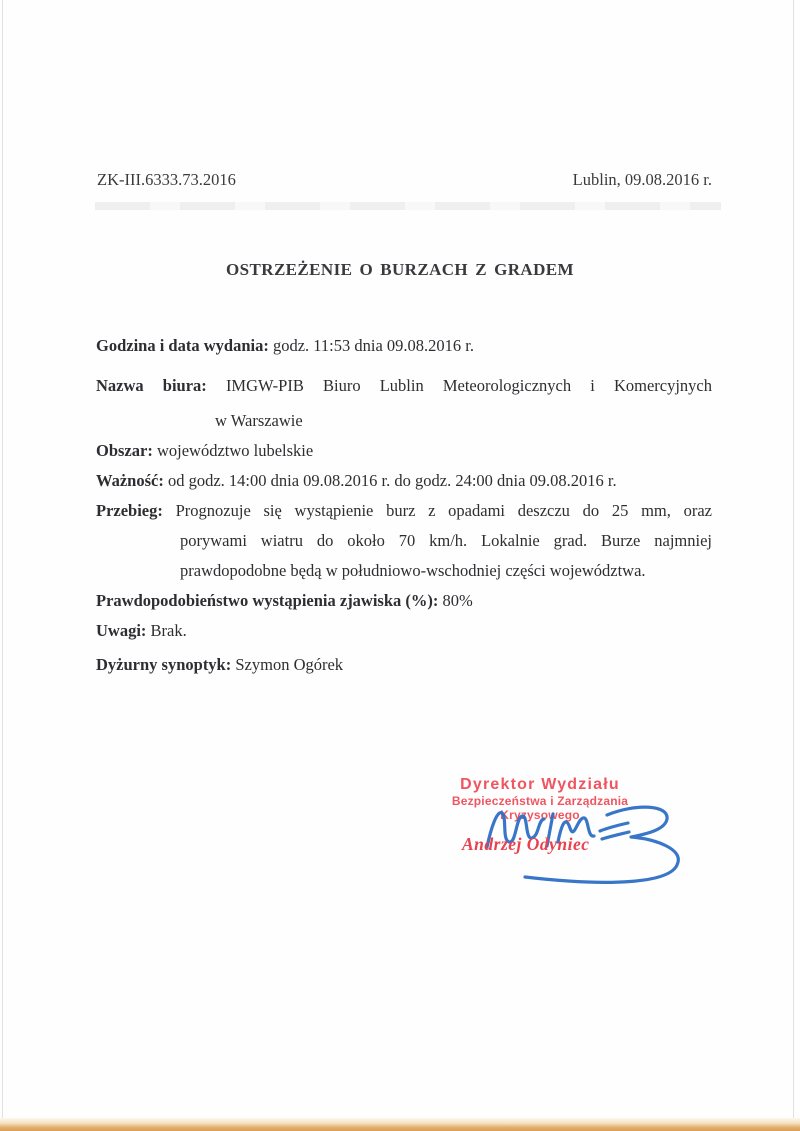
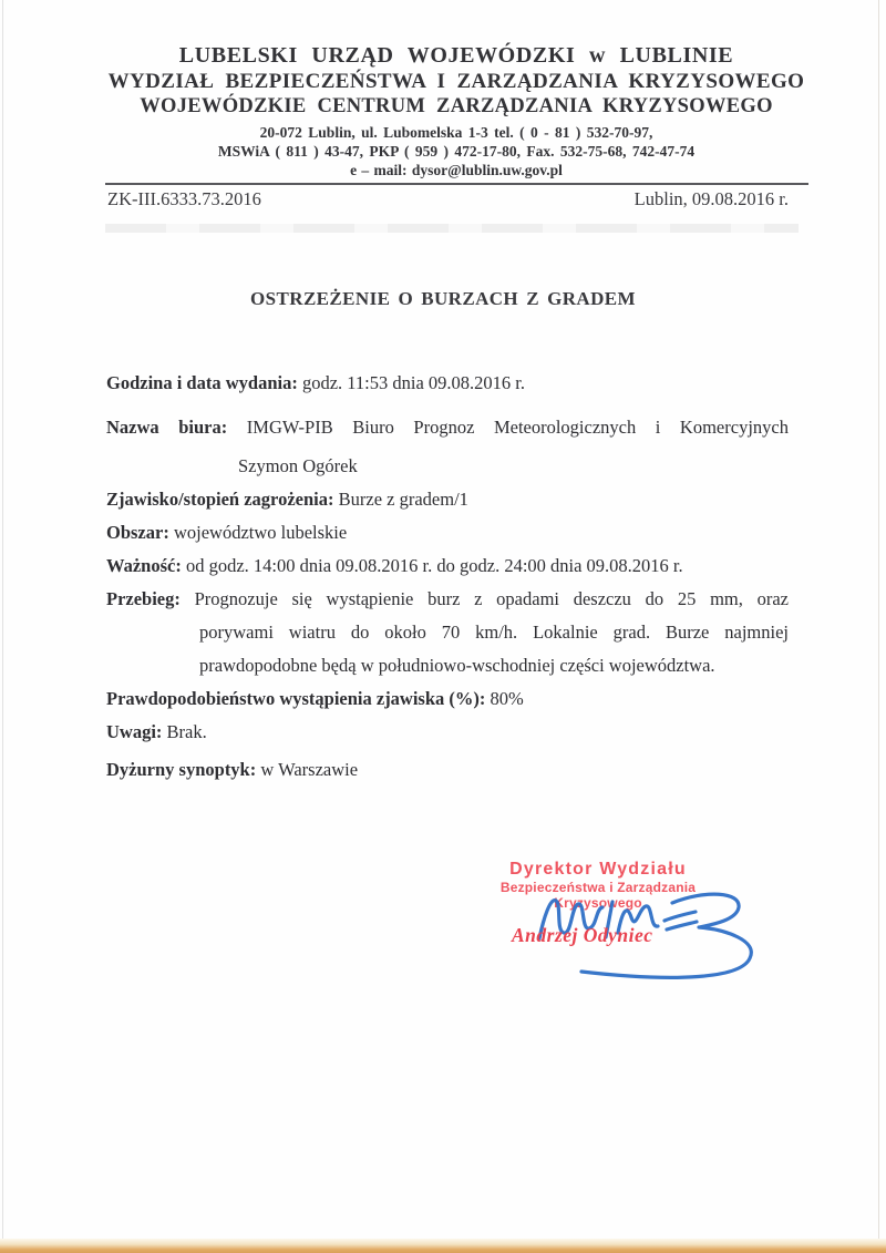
+ LUBELSKI URZĄD WOJEWÓDZKI w LUBLINIE
+ WYDZIAŁ BEZPIECZEŃSTWA I ZARZĄDZANIA KRYZYSOWEGO
+ WOJEWÓDZKIE CENTRUM ZARZĄDZANIA KRYZYSOWEGO
+ 20-072 Lublin, ul. Lubomelska 1-3 tel. ( 0 - 81 ) 532-70-97,
+ MSWiA ( 811 ) 43-47, PKP ( 959 ) 472-17-80, Fax. 532-75-68, 742-47-74
+ e – mail: dysor@lublin.uw.gov.pl
  ZK-III.6333.73.2016
  Lublin, 09.08.2016 r.
  OSTRZEŻENIE O BURZACH Z GRADEM
  Godzina i data wydania: godz. 11:53 dnia 09.08.2016 r.
- Nazwa biura: IMGW-PIB Biuro Lublin Meteorologicznych i Komercyjnych
+ Nazwa biura: IMGW-PIB Biuro Prognoz Meteorologicznych i Komercyjnych
- w Warszawie
+ Szymon Ogórek
+ Zjawisko/stopień zagrożenia: Burze z gradem/1
  Obszar: województwo lubelskie
  Ważność: od godz. 14:00 dnia 09.08.2016 r. do godz. 24:00 dnia 09.08.2016 r.
  Przebieg: Prognozuje się wystąpienie burz z opadami deszczu do 25 mm, oraz
  porywami wiatru do około 70 km/h. Lokalnie grad. Burze najmniej
  prawdopodobne będą w południowo-wschodniej części województwa.
  Prawdopodobieństwo wystąpienia zjawiska (%): 80%
  Uwagi: Brak.
- Dyżurny synoptyk: Szymon Ogórek
+ Dyżurny synoptyk: w Warszawie
  Dyrektor Wydziału
  Bezpieczeństwa i Zarządzania ryysoego
  Andrzej Odyniec
